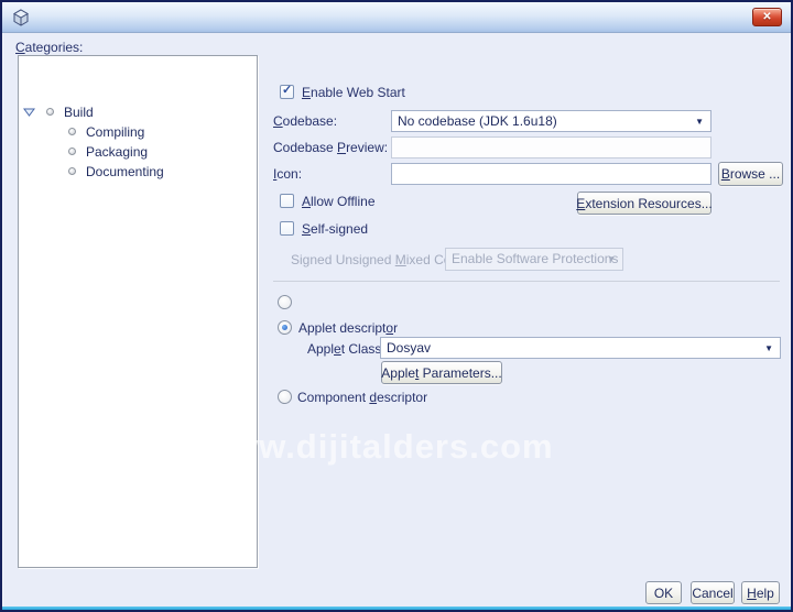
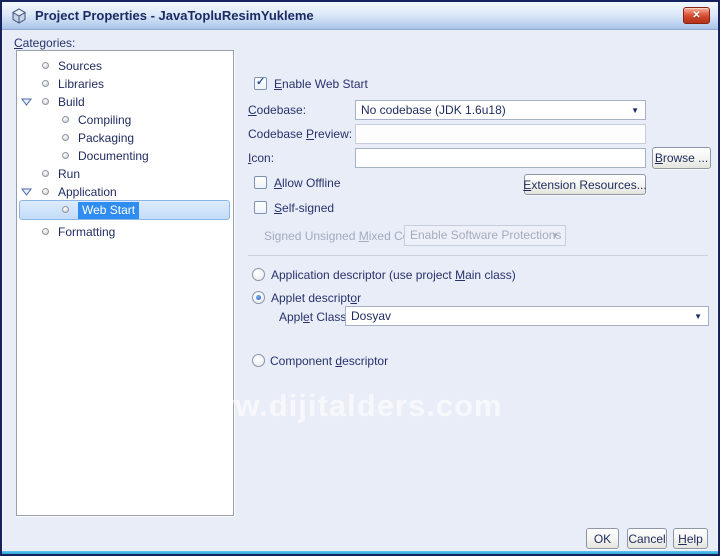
+ Project Properties - JavaTopluResimYukleme
  ✕
  Categories:
+ Sources
+ Libraries
  Build
  Compiling
  Packaging
  Documenting
+ Run
+ Application
+ Web Start
+ Formatting
  ✓
  Enable Web Start
  Codebase:
  No codebase (JDK 1.6u18)
  ▼
  Codebase Preview:
  Icon:
  Browse ...
  Allow Offline
  Extension Resources...
  Self-signed
  Signed Unsigned Mixed C
  Enable Software Protections
  ▼
+ Application descriptor (use project Main class)
  Applet descriptor
  Applet Class
  Dosyav
  ▼
- Applet Parameters...
  Component descriptor
  www.dijitalders.com
  OK
  Cancel
  Help
